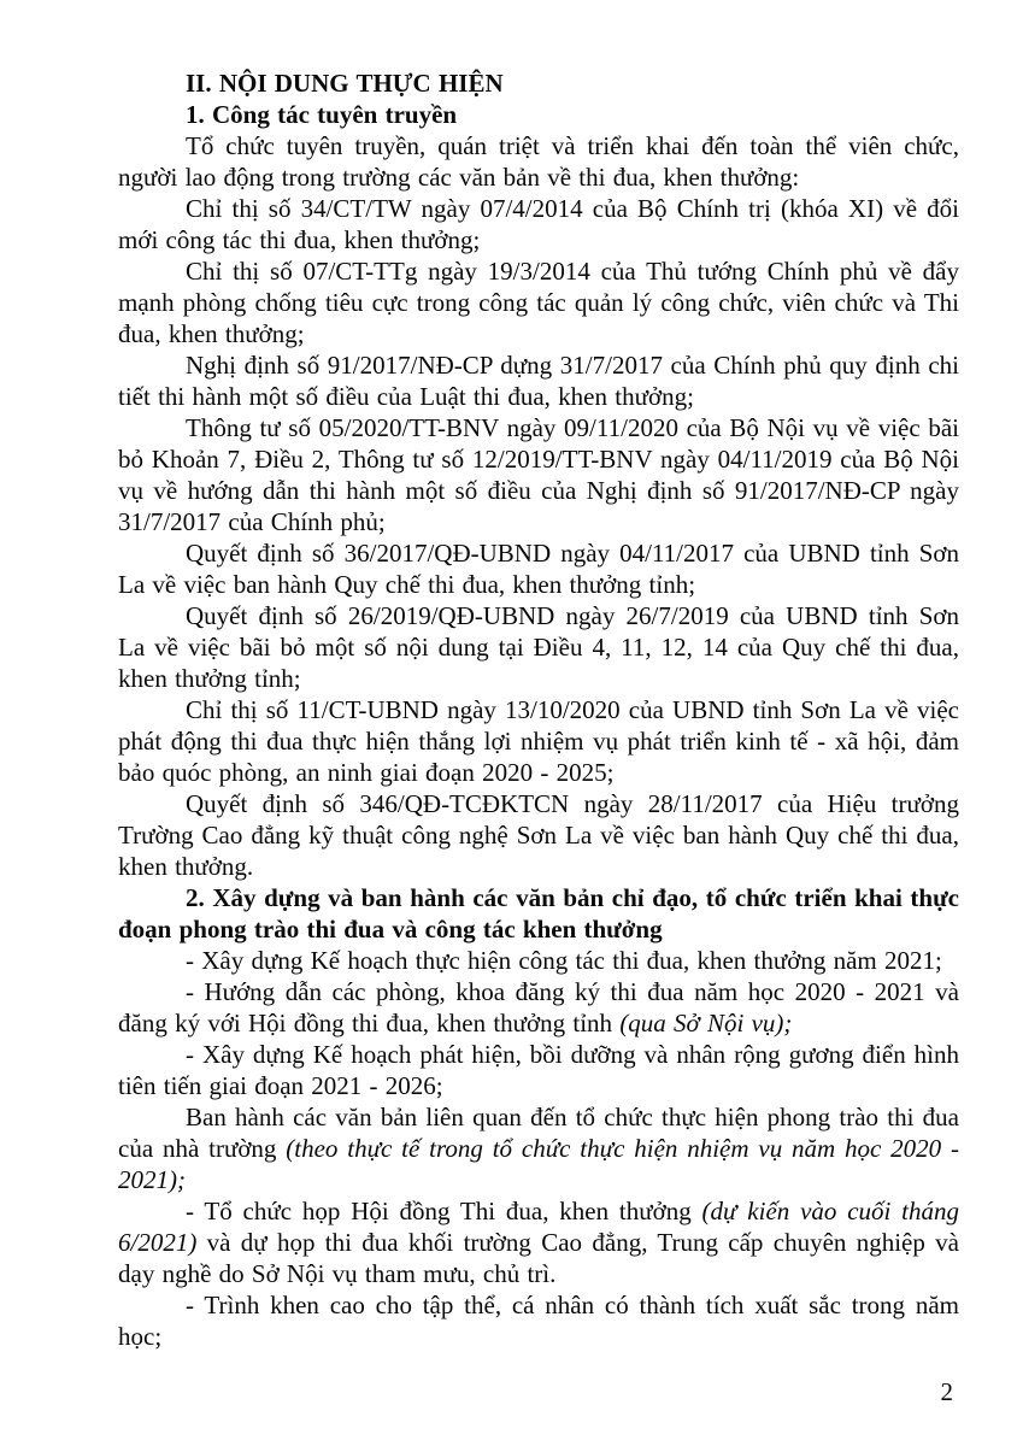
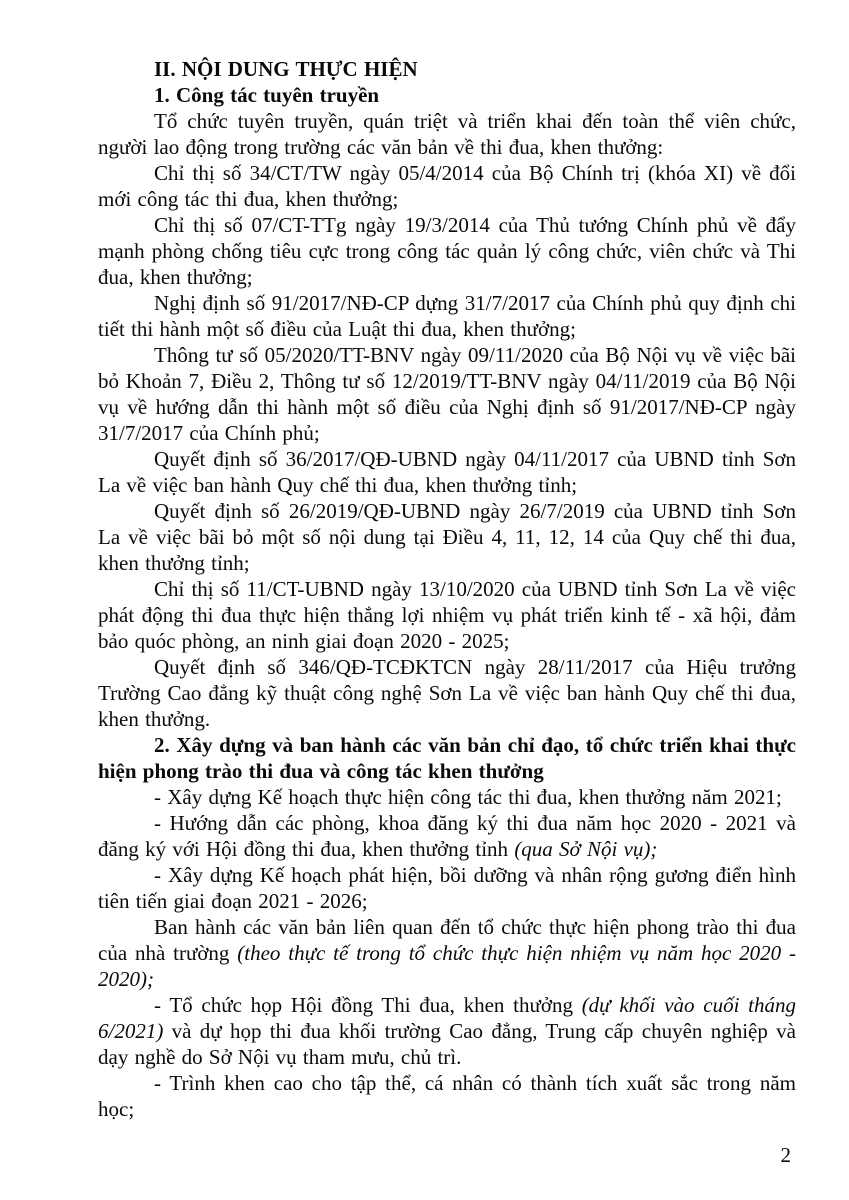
  II. NỘI DUNG THỰC HIỆN
  1. Công tác tuyên truyền
  Tổ chức tuyên truyền, quán triệt và triển khai đến toàn thể viên chức, người lao động trong trường các văn bản về thi đua, khen thưởng:
- Chỉ thị số 34/CT/TW ngày 07/4/2014 của Bộ Chính trị (khóa XI) về đổi mới công tác thi đua, khen thưởng;
+ Chỉ thị số 34/CT/TW ngày 05/4/2014 của Bộ Chính trị (khóa XI) về đổi mới công tác thi đua, khen thưởng;
  Chỉ thị số 07/CT-TTg ngày 19/3/2014 của Thủ tướng Chính phủ về đẩy mạnh phòng chống tiêu cực trong công tác quản lý công chức, viên chức và Thi đua, khen thưởng;
  Nghị định số 91/2017/NĐ-CP dựng 31/7/2017 của Chính phủ quy định chi tiết thi hành một số điều của Luật thi đua, khen thưởng;
  Thông tư số 05/2020/TT-BNV ngày 09/11/2020 của Bộ Nội vụ về việc bãi bỏ Khoản 7, Điều 2, Thông tư số 12/2019/TT-BNV ngày 04/11/2019 của Bộ Nội vụ về hướng dẫn thi hành một số điều của Nghị định số 91/2017/NĐ-CP ngày 31/7/2017 của Chính phủ;
  Quyết định số 36/2017/QĐ-UBND ngày 04/11/2017 của UBND tỉnh Sơn La về việc ban hành Quy chế thi đua, khen thưởng tỉnh;
  Quyết định số 26/2019/QĐ-UBND ngày 26/7/2019 của UBND tỉnh Sơn La về việc bãi bỏ một số nội dung tại Điều 4, 11, 12, 14 của Quy chế thi đua, khen thưởng tỉnh;
  Chỉ thị số 11/CT-UBND ngày 13/10/2020 của UBND tỉnh Sơn La về việc phát động thi đua thực hiện thắng lợi nhiệm vụ phát triển kinh tế - xã hội, đảm bảo quóc phòng, an ninh giai đoạn 2020 - 2025;
  Quyết định số 346/QĐ-TCĐKTCN ngày 28/11/2017 của Hiệu trưởng Trường Cao đẳng kỹ thuật công nghệ Sơn La về việc ban hành Quy chế thi đua, khen thưởng.
- 2. Xây dựng và ban hành các văn bản chỉ đạo, tổ chức triển khai thực đoạn phong trào thi đua và công tác khen thưởng
+ 2. Xây dựng và ban hành các văn bản chỉ đạo, tổ chức triển khai thực hiện phong trào thi đua và công tác khen thưởng
  - Xây dựng Kế hoạch thực hiện công tác thi đua, khen thưởng năm 2021;
  - Hướng dẫn các phòng, khoa đăng ký thi đua năm học 2020 - 2021 và đăng ký với Hội đồng thi đua, khen thưởng tỉnh (qua Sở Nội vụ);
  - Xây dựng Kế hoạch phát hiện, bồi dưỡng và nhân rộng gương điển hình tiên tiến giai đoạn 2021 - 2026;
- Ban hành các văn bản liên quan đến tổ chức thực hiện phong trào thi đua của nhà trường (theo thực tế trong tổ chức thực hiện nhiệm vụ năm học 2020 - 2021);
+ Ban hành các văn bản liên quan đến tổ chức thực hiện phong trào thi đua của nhà trường (theo thực tế trong tổ chức thực hiện nhiệm vụ năm học 2020 - 2020);
- - Tổ chức họp Hội đồng Thi đua, khen thưởng (dự kiến vào cuối tháng 6/2021) và dự họp thi đua khối trường Cao đẳng, Trung cấp chuyên nghiệp và dạy nghề do Sở Nội vụ tham mưu, chủ trì.
+ - Tổ chức họp Hội đồng Thi đua, khen thưởng (dự khối vào cuối tháng 6/2021) và dự họp thi đua khối trường Cao đẳng, Trung cấp chuyên nghiệp và dạy nghề do Sở Nội vụ tham mưu, chủ trì.
  - Trình khen cao cho tập thể, cá nhân có thành tích xuất sắc trong năm học;
  2
